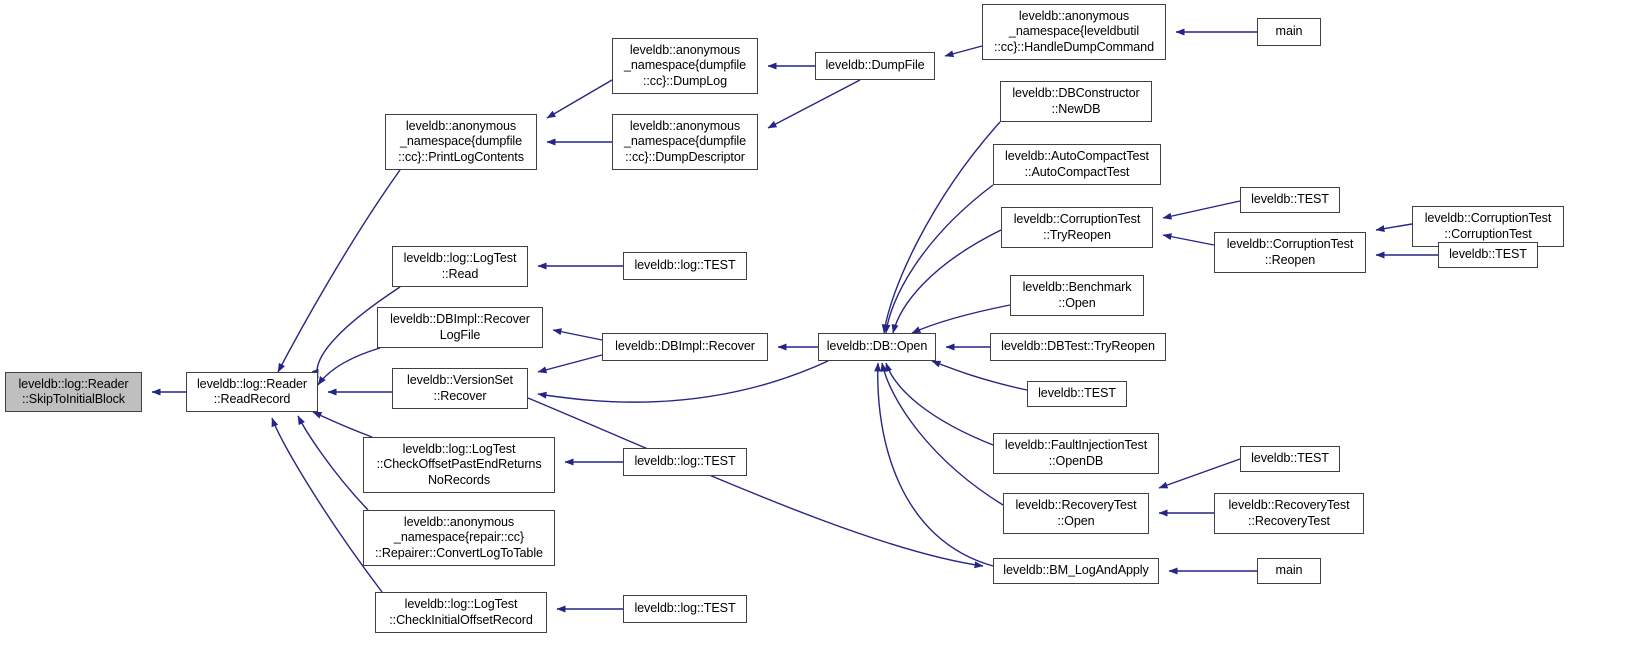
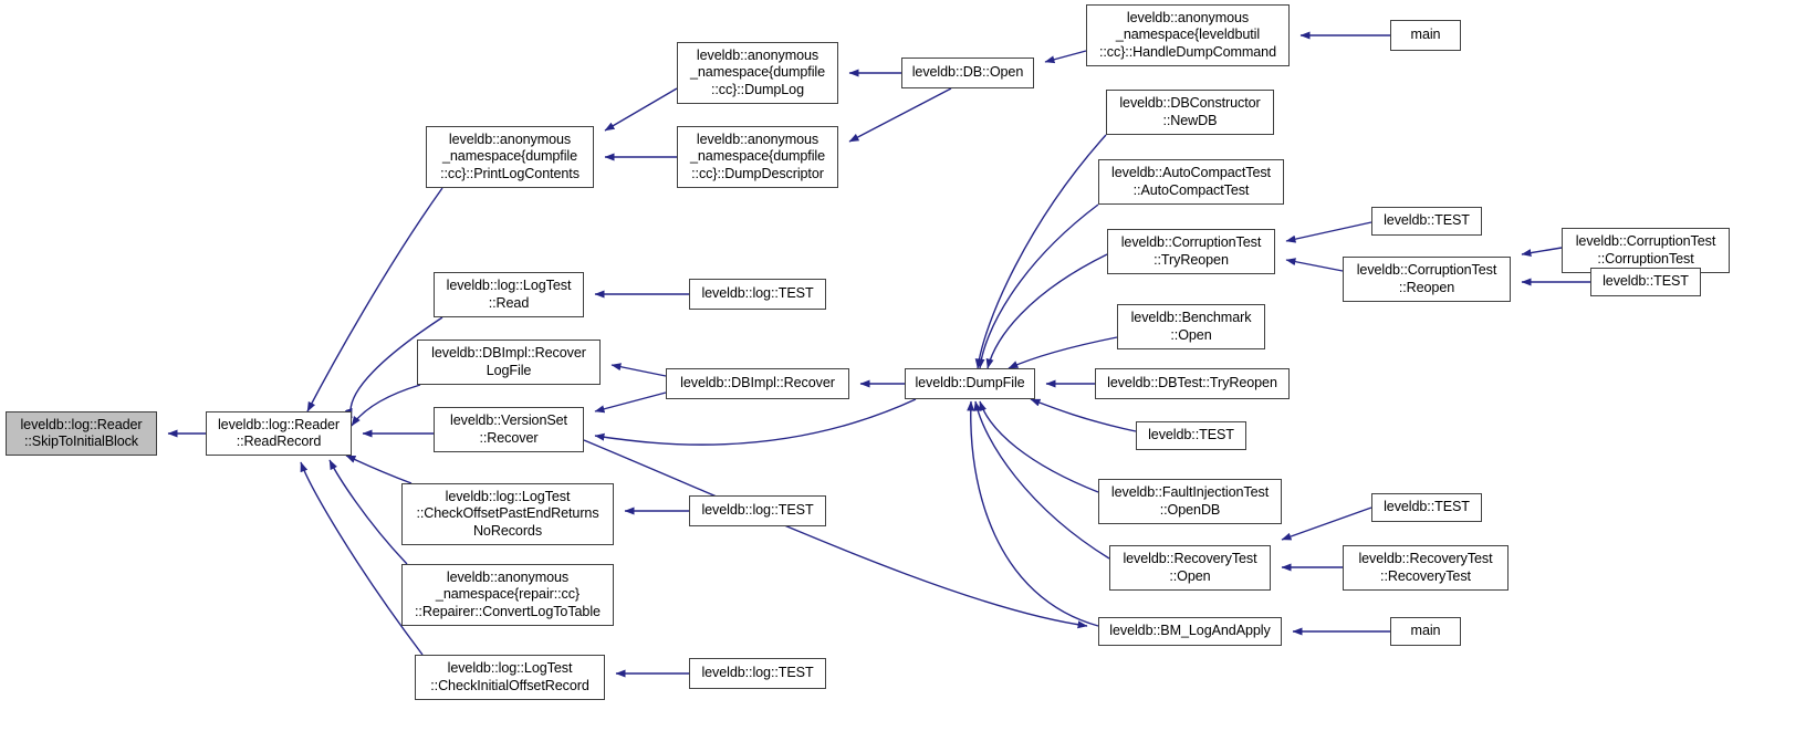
  leveldb::log::Reader
  ::SkipToInitialBlock
  leveldb::log::Reader
  ::ReadRecord
  leveldb::anonymous
  _namespace{dumpfile
  ::cc}::PrintLogContents
  leveldb::anonymous
  _namespace{dumpfile
  ::cc}::DumpLog
  leveldb::anonymous
  _namespace{dumpfile
  ::cc}::DumpDescriptor
- leveldb::DumpFile
+ leveldb::DB::Open
  leveldb::anonymous
  _namespace{leveldbutil
  ::cc}::HandleDumpCommand
  main
  leveldb::log::LogTest
  ::Read
  leveldb::log::TEST
  leveldb::DBImpl::Recover
  LogFile
  leveldb::DBImpl::Recover
  leveldb::VersionSet
  ::Recover
- leveldb::DB::Open
+ leveldb::DumpFile
  leveldb::log::LogTest
  ::CheckOffsetPastEndReturns
  NoRecords
  leveldb::log::TEST
  leveldb::anonymous
  _namespace{repair::cc}
  ::Repairer::ConvertLogToTable
  leveldb::log::LogTest
  ::CheckInitialOffsetRecord
  leveldb::log::TEST
  leveldb::DBConstructor
  ::NewDB
  leveldb::AutoCompactTest
  ::AutoCompactTest
  leveldb::CorruptionTest
  ::TryReopen
  leveldb::TEST
  leveldb::CorruptionTest
  ::Reopen
  leveldb::CorruptionTest
  ::CorruptionTest
  leveldb::TEST
  leveldb::Benchmark
  ::Open
  leveldb::DBTest::TryReopen
  leveldb::TEST
  leveldb::FaultInjectionTest
  ::OpenDB
  leveldb::RecoveryTest
  ::Open
  leveldb::TEST
  leveldb::RecoveryTest
  ::RecoveryTest
  leveldb::BM_LogAndApply
  main
